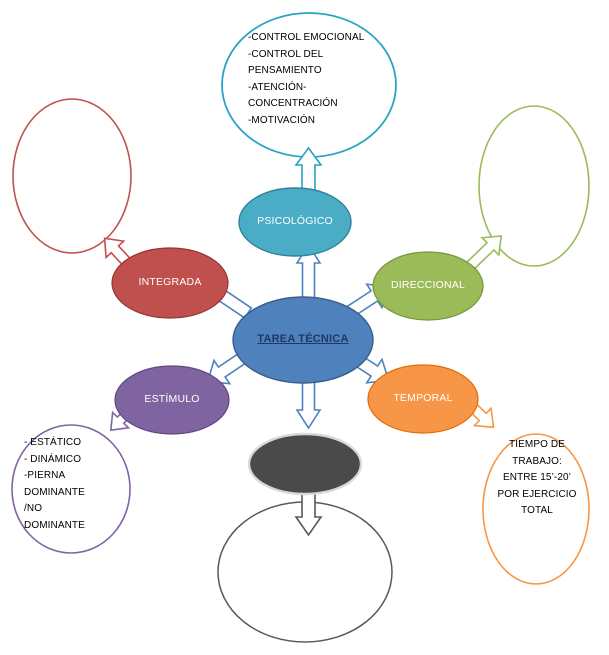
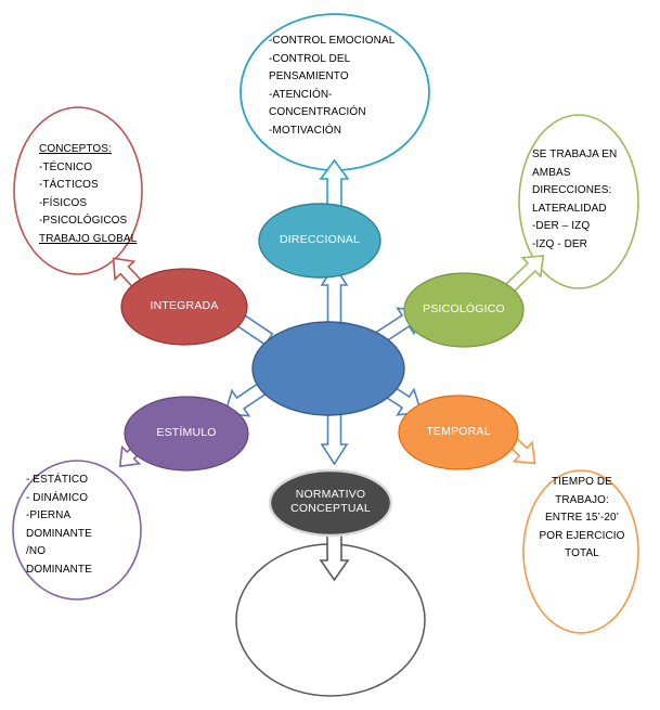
- TAREA TÉCNICA
- PSICOLÓGICO
+ DIRECCIONAL
  INTEGRADA
- DIRECCIONAL
+ PSICOLÓGICO
  ESTÍMULO
  TEMPORAL
+ NORMATIVO
+ CONCEPTUAL
  -CONTROL EMOCIONAL
  -CONTROL DEL
  PENSAMIENTO
  -ATENCIÓN-
  CONCENTRACIÓN
  -MOTIVACIÓN
+ CONCEPTOS:
+ -TÉCNICO
+ -TÁCTICOS
+ -FÍSICOS
+ -PSICOLÓGICOS
+ TRABAJO GLOBAL
+ SE TRABAJA EN
+ AMBAS
+ DIRECCIONES:
+ LATERALIDAD
+ -DER – IZQ
+ -IZQ - DER
  - ESTÁTICO
  - DINÁMICO
  -PIERNA
  DOMINANTE
  /NO
  DOMINANTE
  TIEMPO DE
  TRABAJO:
  ENTRE 15’-20’
  POR EJERCICIO
  TOTAL
